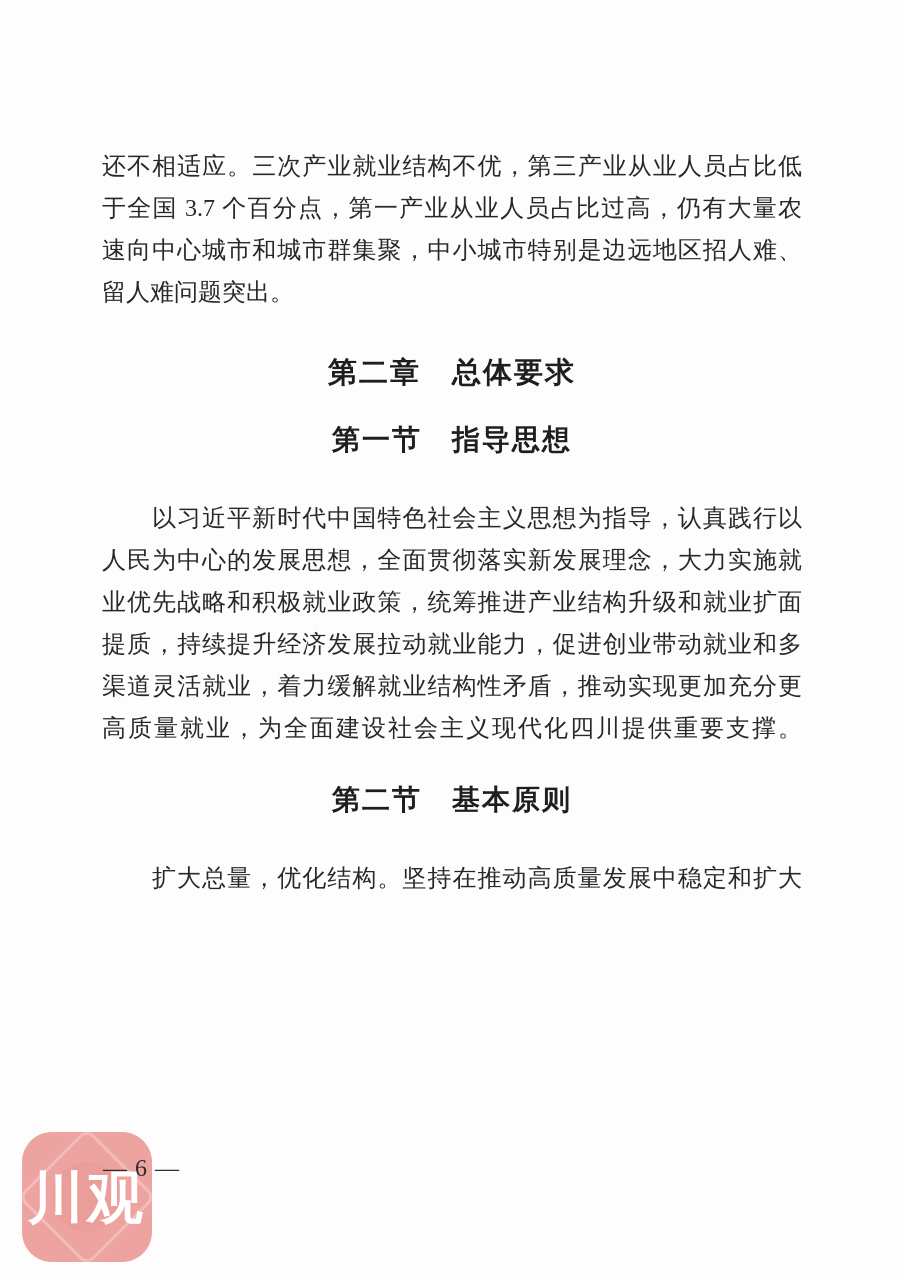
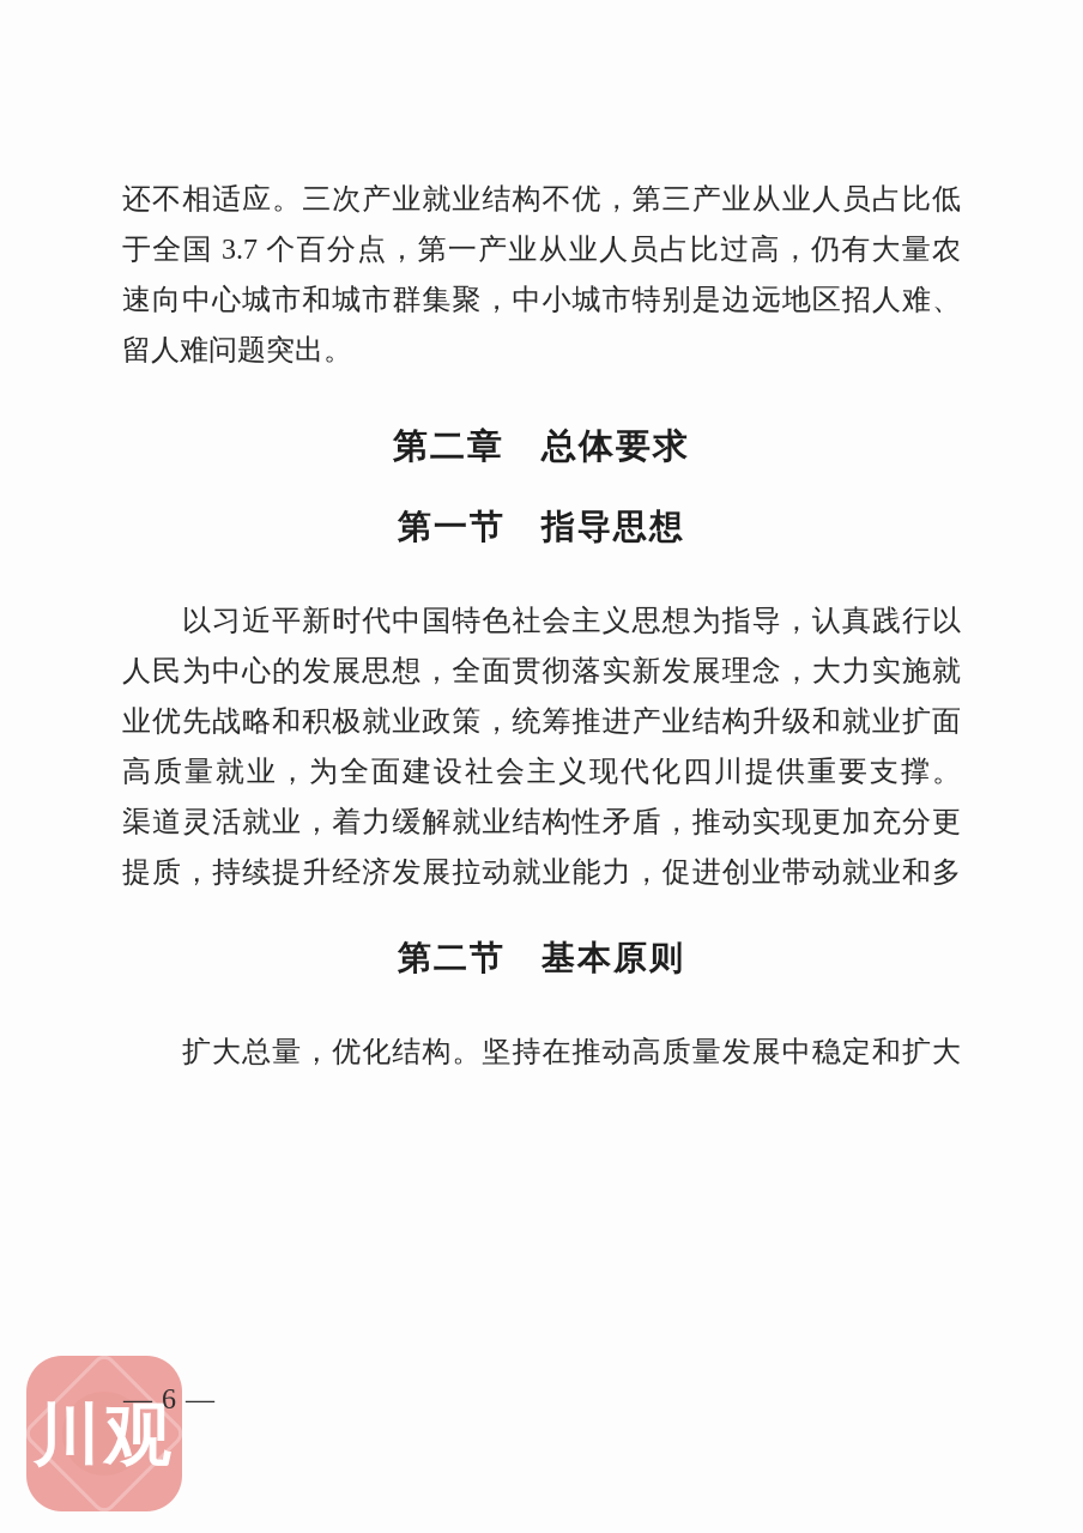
  还不相适应。三次产业就业结构不优，第三产业从业人员占比低
  于全国 3.7 个百分点，第一产业从业人员占比过高，仍有大量农
  速向中心城市和城市群集聚，中小城市特别是边远地区招人难、
  留人难问题突出。
  第二章 总体要求
  第一节 指导思想
  以习近平新时代中国特色社会主义思想为指导，认真践行以
  人民为中心的发展思想，全面贯彻落实新发展理念，大力实施就
  业优先战略和积极就业政策，统筹推进产业结构升级和就业扩面
- 提质，持续提升经济发展拉动就业能力，促进创业带动就业和多
+ 高质量就业，为全面建设社会主义现代化四川提供重要支撑。
  渠道灵活就业，着力缓解就业结构性矛盾，推动实现更加充分更
- 高质量就业，为全面建设社会主义现代化四川提供重要支撑。
+ 提质，持续提升经济发展拉动就业能力，促进创业带动就业和多
  第二节 基本原则
  扩大总量，优化结构。坚持在推动高质量发展中稳定和扩大
  川观
  — 6 —
